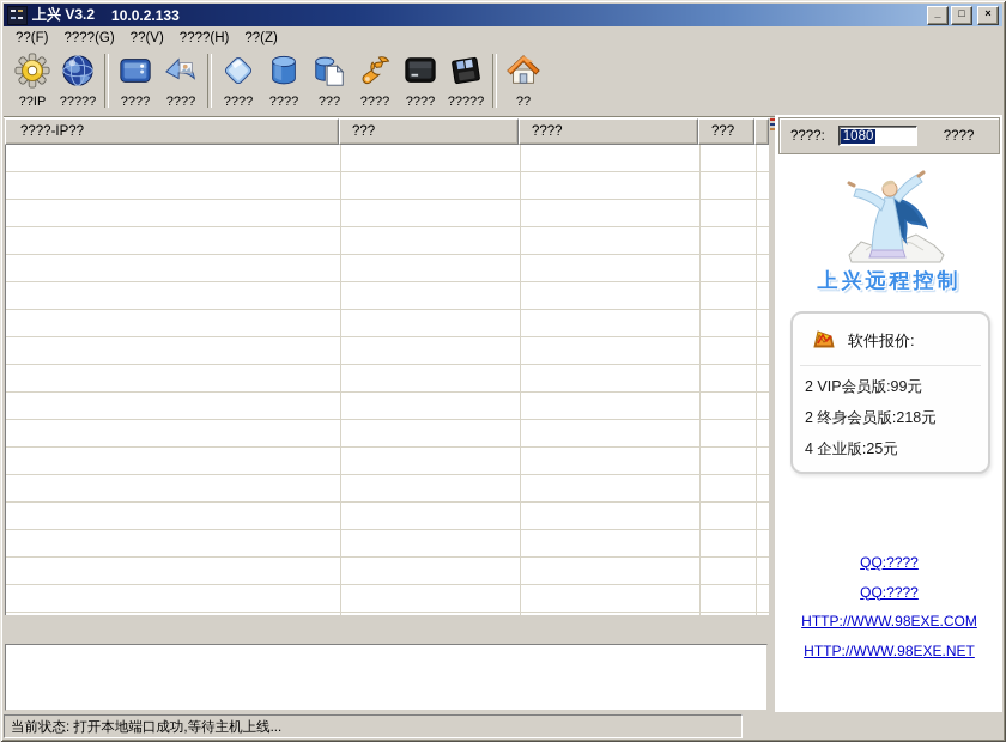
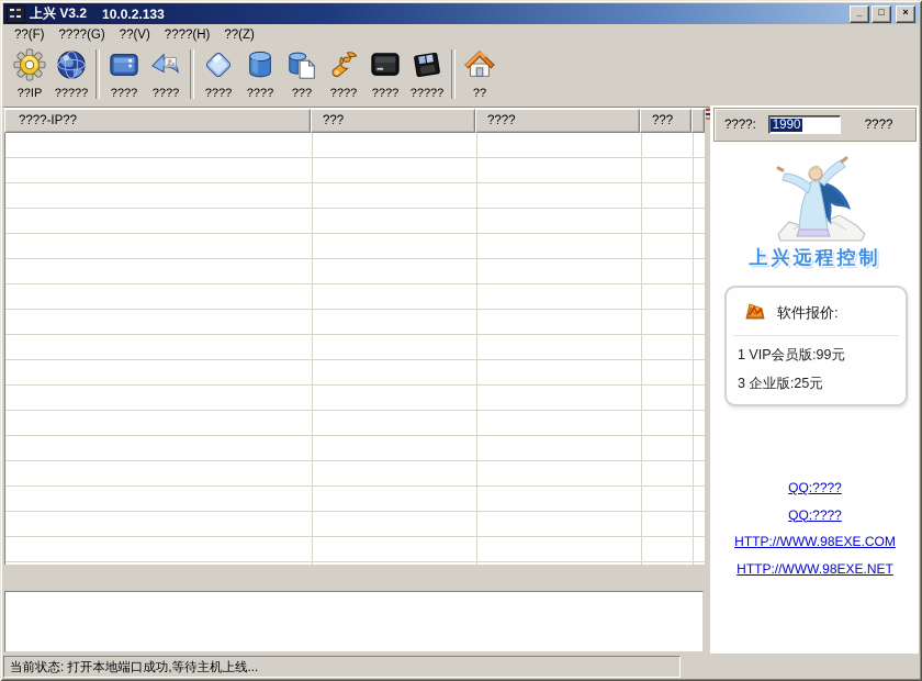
  上兴 V3.2
  10.0.2.133
  _
  □
  ×
  ??(F)
  ????(G)
  ??(V)
  ????(H)
  ??(Z)
  ??IP
  ?????
  ????
  ????
  ????
  ????
  ???
  ????
  ????
  ?????
  ??
  ????-IP??
  ???
  ????
  ???
  ????:
- 1080
+ 1990
  ????
  上兴远程控制
  软件报价:
- 2 VIP会员版:99元
+ 1 VIP会员版:99元
- 2 终身会员版:218元
- 4 企业版:25元
+ 3 企业版:25元
  QQ:????
  QQ:????
  HTTP://WWW.98EXE.COM
  HTTP://WWW.98EXE.NET
  当前状态: 打开本地端口成功,等待主机上线...
